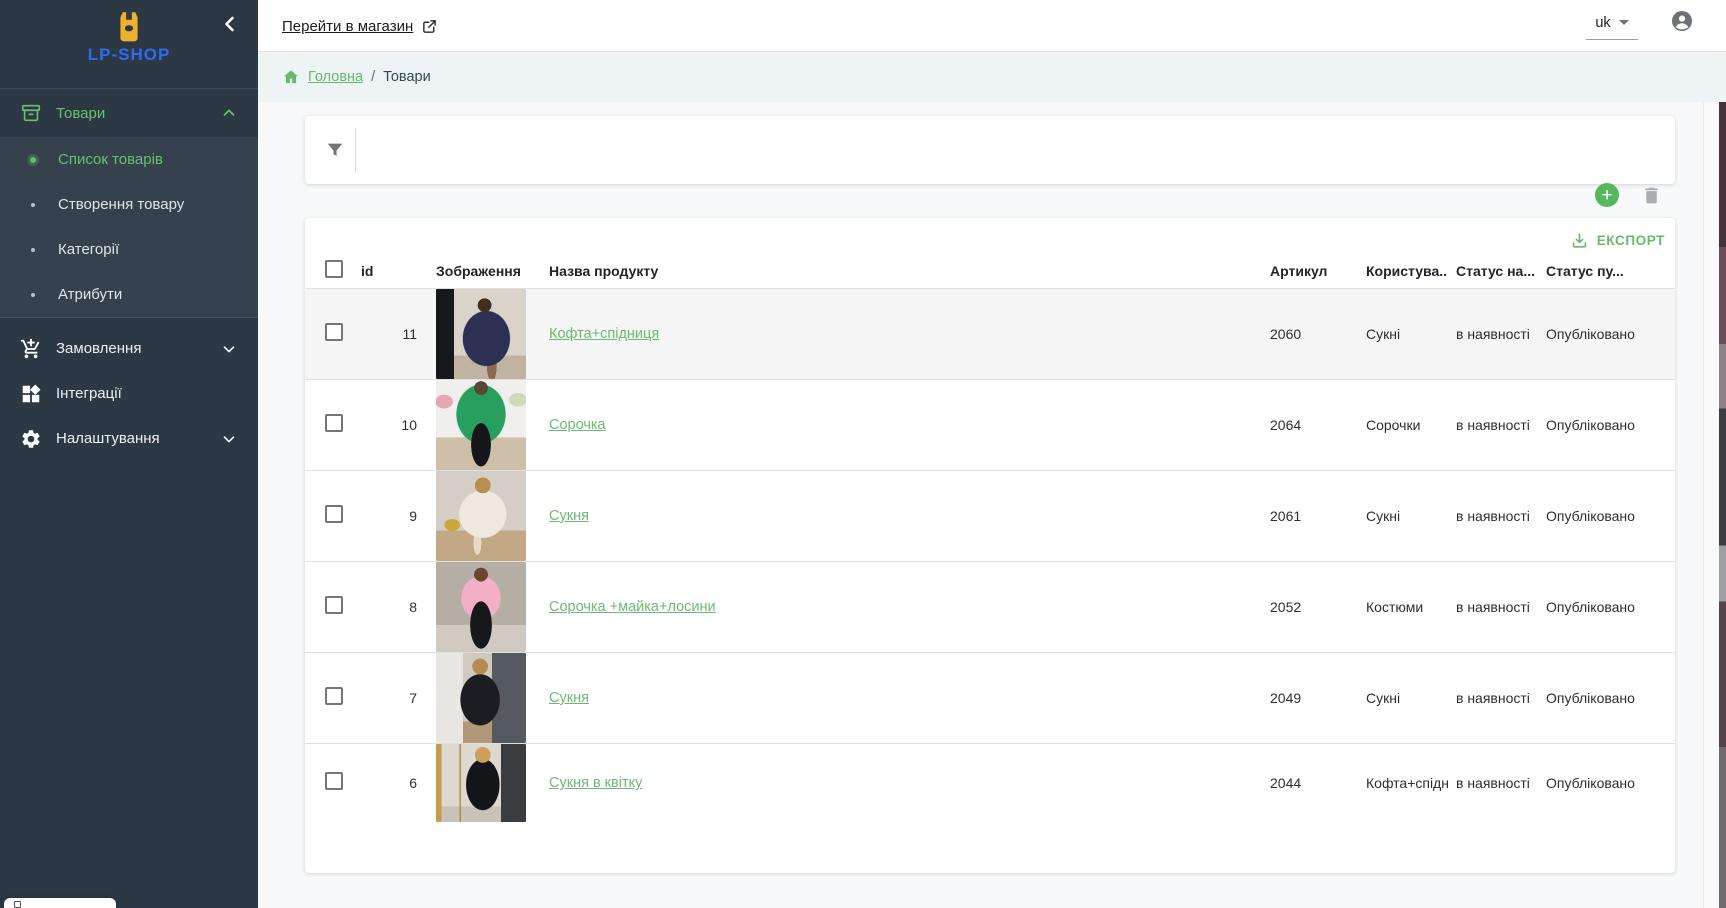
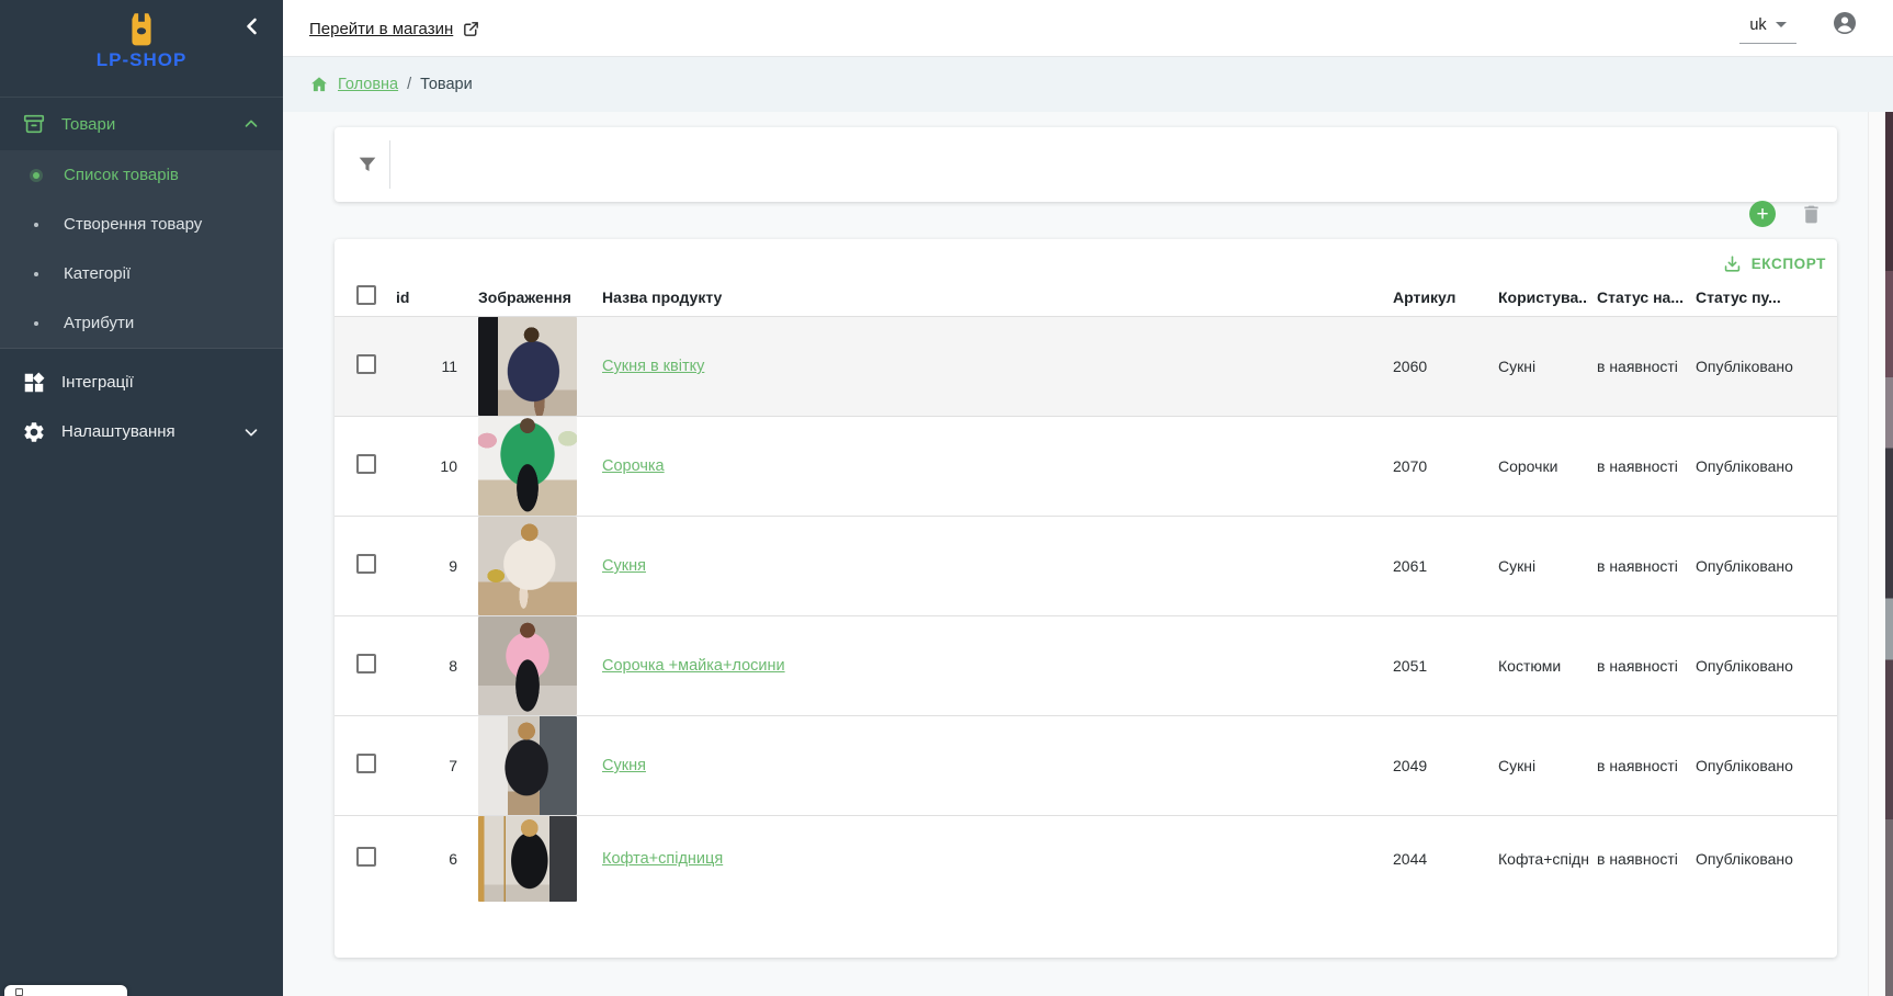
  LP-SHOP
  Товари
  Список товарів
  Створення товару
  Категорії
  Атрибути
- Замовлення
  Інтеграції
  Налаштування
  Перейти в магазин
  uk
  Головна
  /
  Товари
  +
  ЕКСПОРТ
  	id	Зображення	Назва продукту	Артикул	Користува..	Статус на...	Статус пу...
- 	11		Кофта+спідниця	2060	Сукні	в наявності	Опубліковано
+ 	11		Сукня в квітку	2060	Сукні	в наявності	Опубліковано
- 	10		Сорочка	2064	Сорочки	в наявності	Опубліковано
+ 	10		Сорочка	2070	Сорочки	в наявності	Опубліковано
  	9		Сукня	2061	Сукні	в наявності	Опубліковано
- 	8		Сорочка +майка+лосини	2052	Костюми	в наявності	Опубліковано
+ 	8		Сорочка +майка+лосини	2051	Костюми	в наявності	Опубліковано
  	7		Сукня	2049	Сукні	в наявності	Опубліковано
- 	6		Сукня в квітку	2044	Кофта+спідн	в наявності	Опубліковано
+ 	6		Кофта+спідниця	2044	Кофта+спідн	в наявності	Опубліковано
